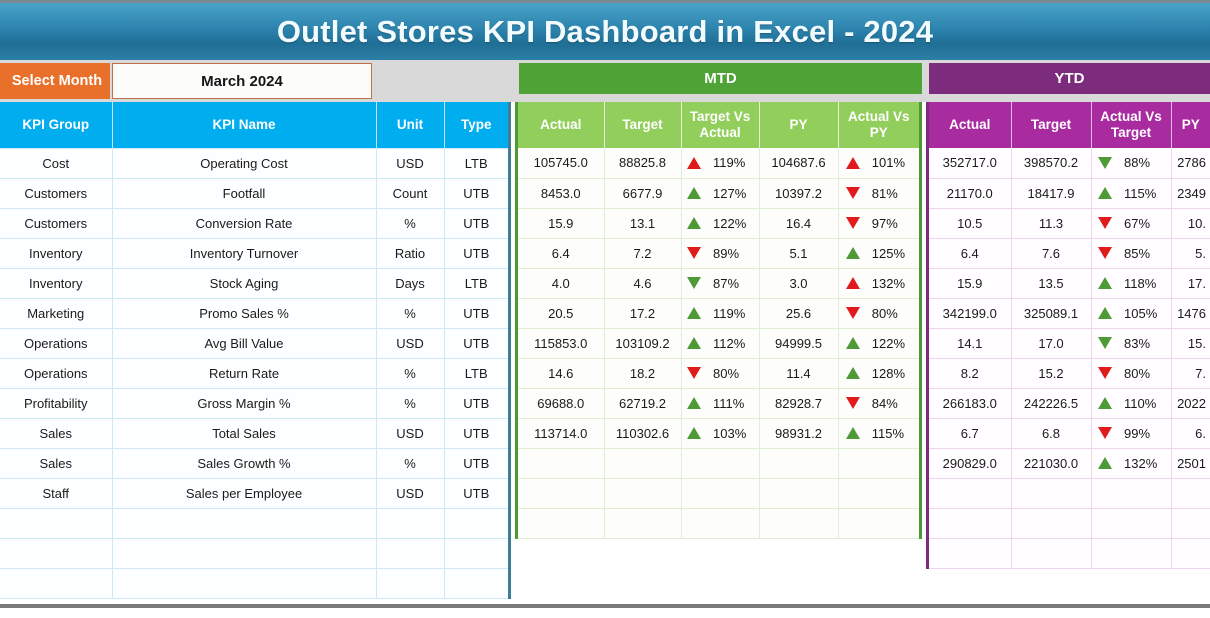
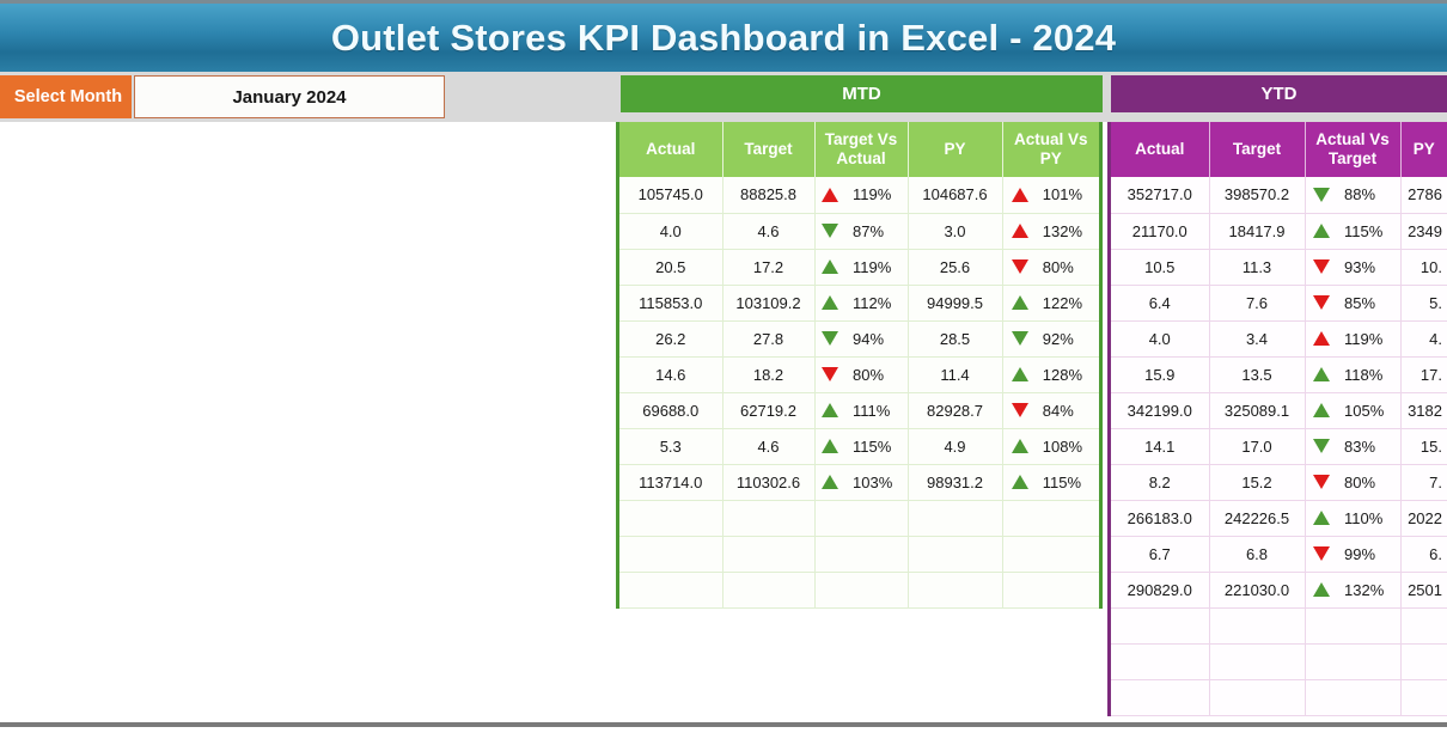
  Outlet Stores KPI Dashboard in Excel - 2024
  Select Month
- March 2024
+ January 2024
  MTD
  YTD
- KPI Group	KPI Name	Unit	Type
- Cost	Operating Cost	USD	LTB
- Customers	Footfall	Count	UTB
- Customers	Conversion Rate	%	UTB
- Inventory	Inventory Turnover	Ratio	UTB
- Inventory	Stock Aging	Days	LTB
- Marketing	Promo Sales %	%	UTB
- Operations	Avg Bill Value	USD	UTB
- Operations	Return Rate	%	LTB
- Profitability	Gross Margin %	%	UTB
- Sales	Total Sales	USD	UTB
- Sales	Sales Growth %	%	UTB
- Staff	Sales per Employee	USD	UTB
  Actual	Target	Target Vs Actual	PY	Actual Vs PY
  105745.0	88825.8	119%	104687.6	101%
- 8453.0	6677.9	127%	10397.2	81%
- 15.9	13.1	122%	16.4	97%
- 6.4	7.2	89%	5.1	125%
  4.0	4.6	87%	3.0	132%
  20.5	17.2	119%	25.6	80%
  115853.0	103109.2	112%	94999.5	122%
+ 26.2	27.8	94%	28.5	92%
  14.6	18.2	80%	11.4	128%
  69688.0	62719.2	111%	82928.7	84%
+ 5.3	4.6	115%	4.9	108%
  113714.0	110302.6	103%	98931.2	115%
  Actual	Target	Actual Vs Target	PY
  352717.0	398570.2	88%	2786
  21170.0	18417.9	115%	2349
- 10.5	11.3	67%	10.
+ 10.5	11.3	93%	10.
  6.4	7.6	85%	5.
+ 4.0	3.4	119%	4.
  15.9	13.5	118%	17.
- 342199.0	325089.1	105%	1476
+ 342199.0	325089.1	105%	3182
  14.1	17.0	83%	15.
  8.2	15.2	80%	7.
  266183.0	242226.5	110%	2022
  6.7	6.8	99%	6.
  290829.0	221030.0	132%	2501
